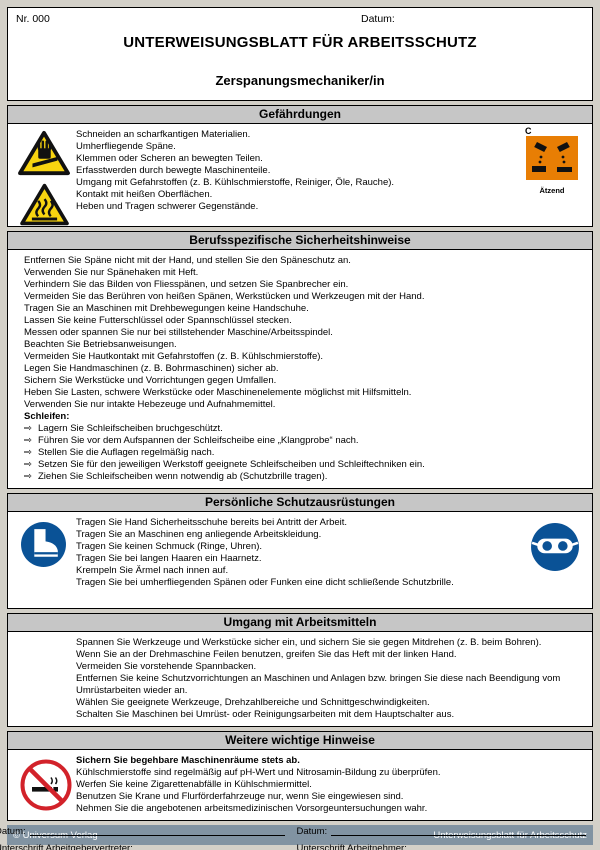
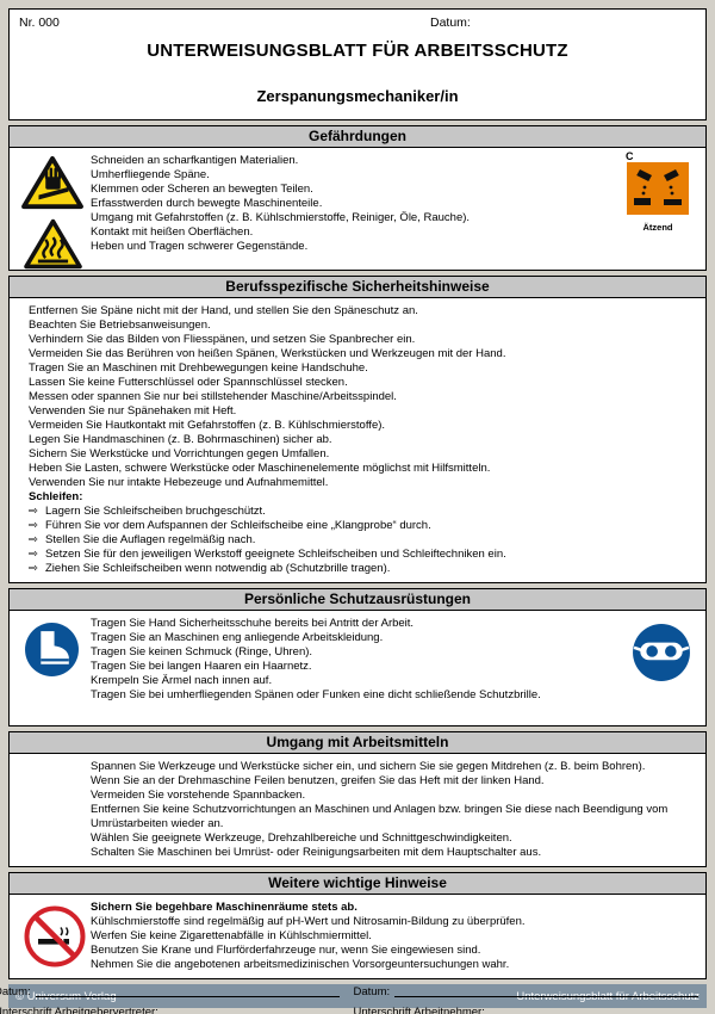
  Nr. 000
  Datum:
  UNTERWEISUNGSBLATT FÜR ARBEITSSCHUTZ
  Zerspanungsmechaniker/in
  Gefährdungen
  Schneiden an scharfkantigen Materialien.
  Umherfliegende Späne.
  Klemmen oder Scheren an bewegten Teilen.
  Erfasstwerden durch bewegte Maschinenteile.
  Umgang mit Gefahrstoffen (z. B. Kühlschmierstoffe, Reiniger, Öle, Rauche).
  Kontakt mit heißen Oberflächen.
  Heben und Tragen schwerer Gegenstände.
  C
  Ätzend
  Berufsspezifische Sicherheitshinweise
  Entfernen Sie Späne nicht mit der Hand, und stellen Sie den Späneschutz an.
- Verwenden Sie nur Spänehaken mit Heft.
+ Beachten Sie Betriebsanweisungen.
  Verhindern Sie das Bilden von Fliesspänen, und setzen Sie Spanbrecher ein.
  Vermeiden Sie das Berühren von heißen Spänen, Werkstücken und Werkzeugen mit der Hand.
  Tragen Sie an Maschinen mit Drehbewegungen keine Handschuhe.
  Lassen Sie keine Futterschlüssel oder Spannschlüssel stecken.
  Messen oder spannen Sie nur bei stillstehender Maschine/Arbeitsspindel.
- Beachten Sie Betriebsanweisungen.
+ Verwenden Sie nur Spänehaken mit Heft.
  Vermeiden Sie Hautkontakt mit Gefahrstoffen (z. B. Kühlschmierstoffe).
  Legen Sie Handmaschinen (z. B. Bohrmaschinen) sicher ab.
  Sichern Sie Werkstücke und Vorrichtungen gegen Umfallen.
  Heben Sie Lasten, schwere Werkstücke oder Maschinenelemente möglichst mit Hilfsmitteln.
  Verwenden Sie nur intakte Hebezeuge und Aufnahmemittel.
  Schleifen:
  ⇨ Lagern Sie Schleifscheiben bruchgeschützt.
- ⇨ Führen Sie vor dem Aufspannen der Schleifscheibe eine „Klangprobe“ nach.
+ ⇨ Führen Sie vor dem Aufspannen der Schleifscheibe eine „Klangprobe“ durch.
  ⇨ Stellen Sie die Auflagen regelmäßig nach.
  ⇨ Setzen Sie für den jeweiligen Werkstoff geeignete Schleifscheiben und Schleiftechniken ein.
  ⇨ Ziehen Sie Schleifscheiben wenn notwendig ab (Schutzbrille tragen).
  Persönliche Schutzausrüstungen
  Tragen Sie Hand Sicherheitsschuhe bereits bei Antritt der Arbeit.
  Tragen Sie an Maschinen eng anliegende Arbeitskleidung.
  Tragen Sie keinen Schmuck (Ringe, Uhren).
  Tragen Sie bei langen Haaren ein Haarnetz.
  Krempeln Sie Ärmel nach innen auf.
  Tragen Sie bei umherfliegenden Spänen oder Funken eine dicht schließende Schutzbrille.
  Umgang mit Arbeitsmitteln
  Spannen Sie Werkzeuge und Werkstücke sicher ein, und sichern Sie sie gegen Mitdrehen (z. B. beim Bohren).
  Wenn Sie an der Drehmaschine Feilen benutzen, greifen Sie das Heft mit der linken Hand.
  Vermeiden Sie vorstehende Spannbacken.
  Entfernen Sie keine Schutzvorrichtungen an Maschinen und Anlagen bzw. bringen Sie diese nach Beendigung vom Umrüstarbeiten wieder an.
  Wählen Sie geeignete Werkzeuge, Drehzahlbereiche und Schnittgeschwindigkeiten.
  Schalten Sie Maschinen bei Umrüst- oder Reinigungsarbeiten mit dem Hauptschalter aus.
  Weitere wichtige Hinweise
  Sichern Sie begehbare Maschinenräume stets ab.
  Kühlschmierstoffe sind regelmäßig auf pH-Wert und Nitrosamin-Bildung zu überprüfen.
  Werfen Sie keine Zigarettenabfälle in Kühlschmiermittel.
  Benutzen Sie Krane und Flurförderfahrzeuge nur, wenn Sie eingewiesen sind.
  Nehmen Sie die angebotenen arbeitsmedizinischen Vorsorgeuntersuchungen wahr.
  © Universum Verlag
  Unterweisungsblatt für Arbeitsschutz
  atum:
  Datum:
  nterschrift Arbeitgebervertreter:
  Unterschrift Arbeitnehmer:
